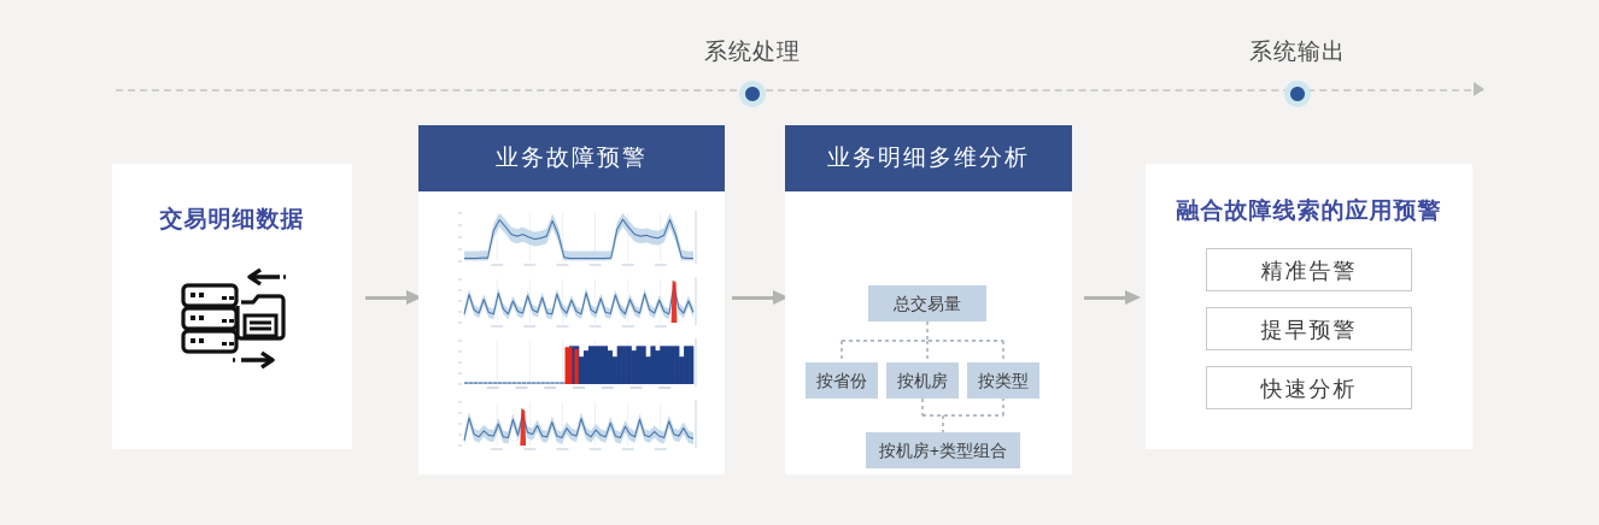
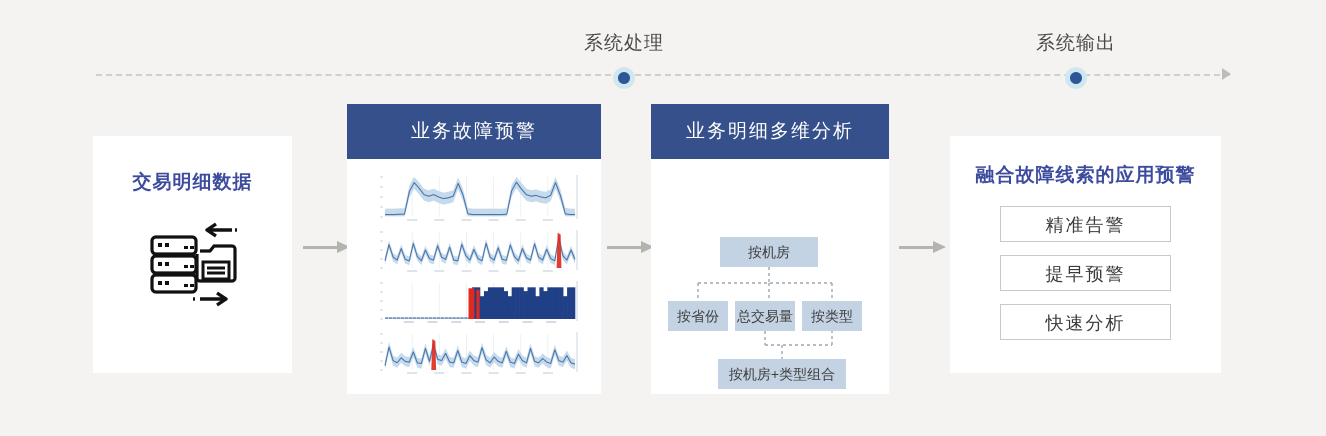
  系统处理
  系统输出
  交易明细数据
  业务故障预警
  业务明细多维分析
- 总交易量
+ 按机房
  按省份
- 按机房
+ 总交易量
  按类型
  按机房+类型组合
  融合故障线索的应用预警
  精准告警
  提早预警
  快速分析
